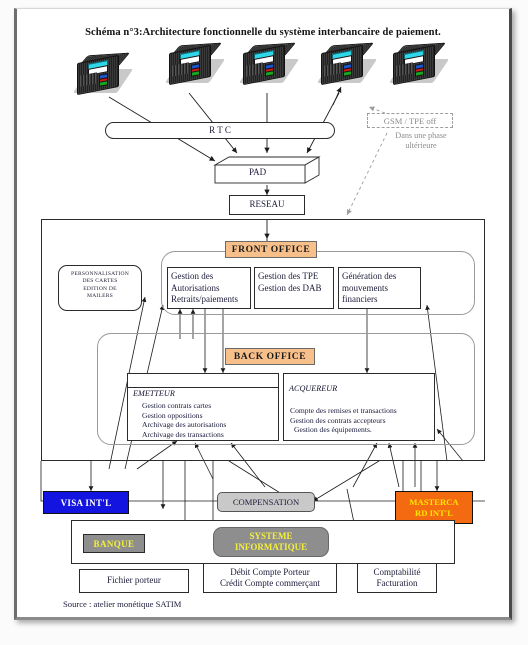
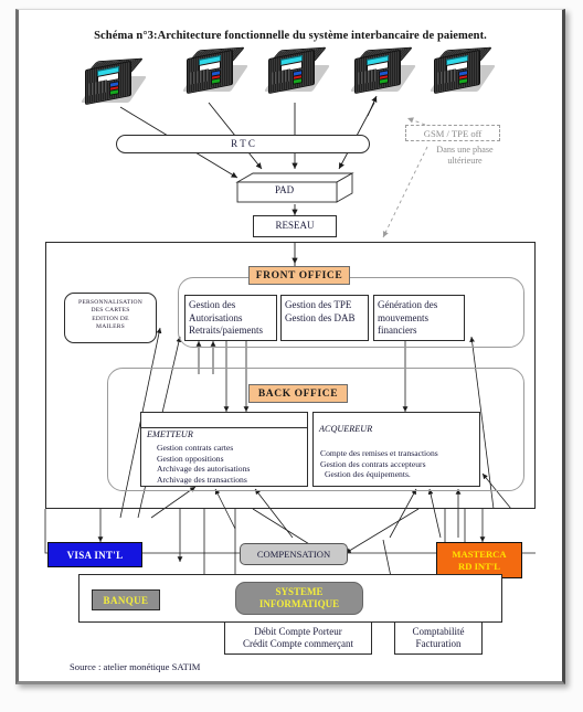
  Schéma n°3:Architecture fonctionnelle du système interbancaire de paiement.
  R T C
  PAD
  RESEAU
  GSM / TPE off
  Dans une phase
  ultérieure
  FRONT OFFICE
  Gestion des
  Autorisations
  Retraits/paiements
  Gestion des TPE
  Gestion des DAB
  Génération des
  mouvements
  financiers
  BACK OFFICE
  EMETTEUR
  Gestion contrats cartes
  Gestion oppositions
  Archivage des autorisations
  Archivage des transactions
  ACQUEREUR
  Compte des remises et transactions
  Gestion des contrats accepteurs
  Gestion des équipements.
  VISA INT'L
  COMPENSATION
  MASTERCA
  RD INT'L
  BANQUE
  SYSTEME
  INFORMATIQUE
- Fichier porteur
  Débit Compte Porteur
  Crédit Compte commerçant
  Comptabilité
  Facturation
  Source : atelier monétique SATIM
